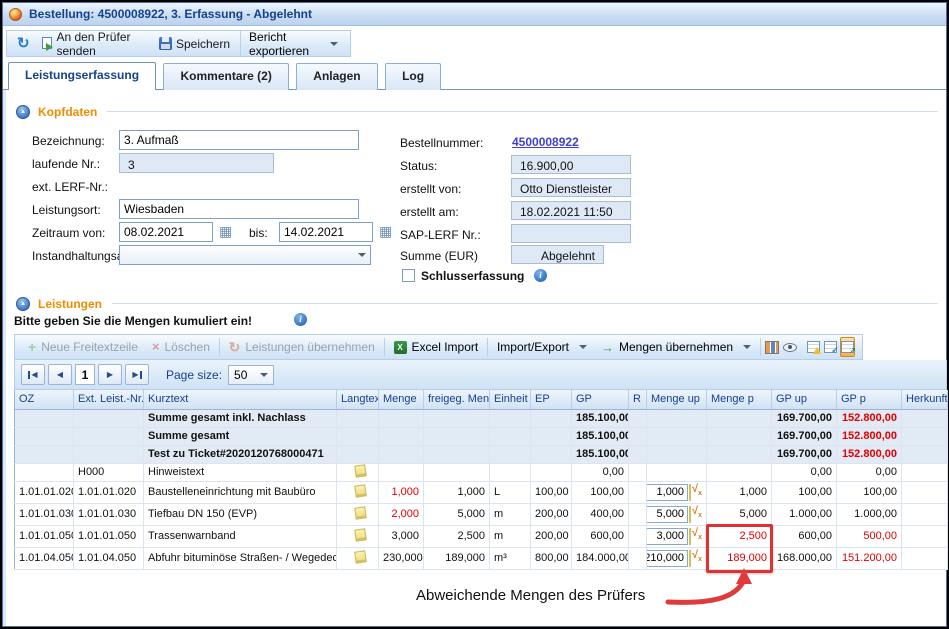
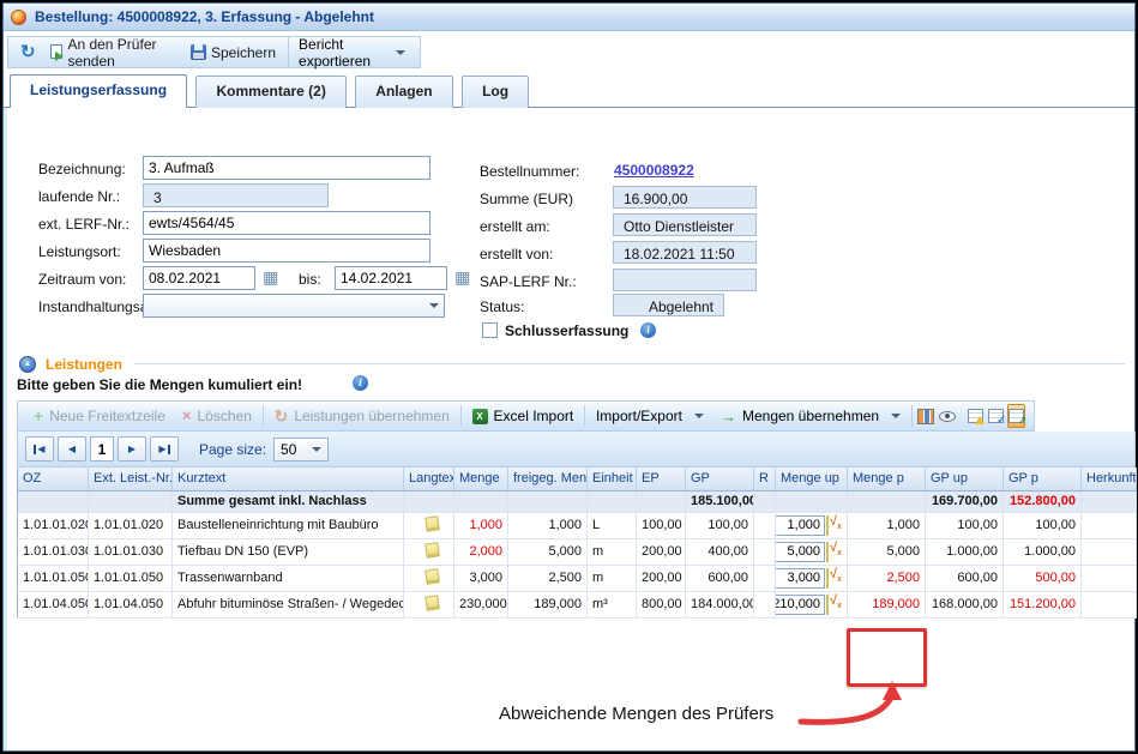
  Bestellung: 4500008922, 3. Erfassung - Abgelehnt
  ↻
  An den Prüfer senden
  Speichern
  Bericht exportieren
  Leistungserfassung Kommentare (2) Anlagen Log
- Kopfdaten
  Bezeichnung:
  3. Aufmaß
  laufende Nr.:
  3
  ext. LERF-Nr.:
+ ewts/4564/45
  Leistungsort:
  Wiesbaden
  Zeitraum von:
  08.02.2021
  ▦
  bis:
  14.02.2021
  ▦
  Instandhaltungs
  Bestellnummer:
  4500008922
- Status:
+ Summe (EUR)
  16.900,00
- erstellt von:
+ erstellt am:
  Otto Dienstleister
- erstellt am:
+ erstellt von:
  18.02.2021 11:50
  SAP-LERF Nr.:
- Summe (EUR)
+ Status:
  Abgelehnt
  Schlusserfassung
  i
  Leistungen
  Bitte geben Sie die Mengen kumuliert ein!
  i
  +
  Neue Freitextzeile
  ×
  Löschen
  ↻
  Leistungen übernehmen
  X
  Excel Import
  Import/Export
  →
  Mengen übernehmen
  ✓
  ↗
  ◀
  ◀
  1
  ▶
  ▶
  Page size:
  50
  OZ	Ext. Leist.-Nr.	Kurztext	Langtex	Menge	freigeg. Men	Einheit	EP	GP	R	Menge up	Menge p	GP up	GP p	Herkunft
  		Summe gesamt inkl. Nachlass						185.100,00				169.700,00	152.800,00
- 		Summe gesamt						185.100,00				169.700,00	152.800,00
- 		Test zu Ticket#2020120768000471						185.100,00				169.700,00	152.800,00
- 	H000	Hinweistext						0,00				0,00	0,00
  1.01.01.02	1.01.01.020	Baustelleneinrichtung mit Baubüro		1,000	1,000	L	100,00	100,00		1,000 √	1,000	100,00	100,00
  1.01.01.03	1.01.01.030	Tiefbau DN 150 (EVP)		2,000	5,000	m	200,00	400,00		5,000 √	5,000	1.000,00	1.000,00
  1.01.01.05	1.01.01.050	Trassenwarnband		3,000	2,500	m	200,00	600,00		3,000 √	2,500	600,00	500,00
  1.01.04.05	1.01.04.050	Abfuhr bituminöse Straßen- / Wegedec		230,000	189,000	m³	800,00	184.000,00		210,000 √	189,000	168.000,00	151.200,00
  Abweichende Mengen des Prüfers
